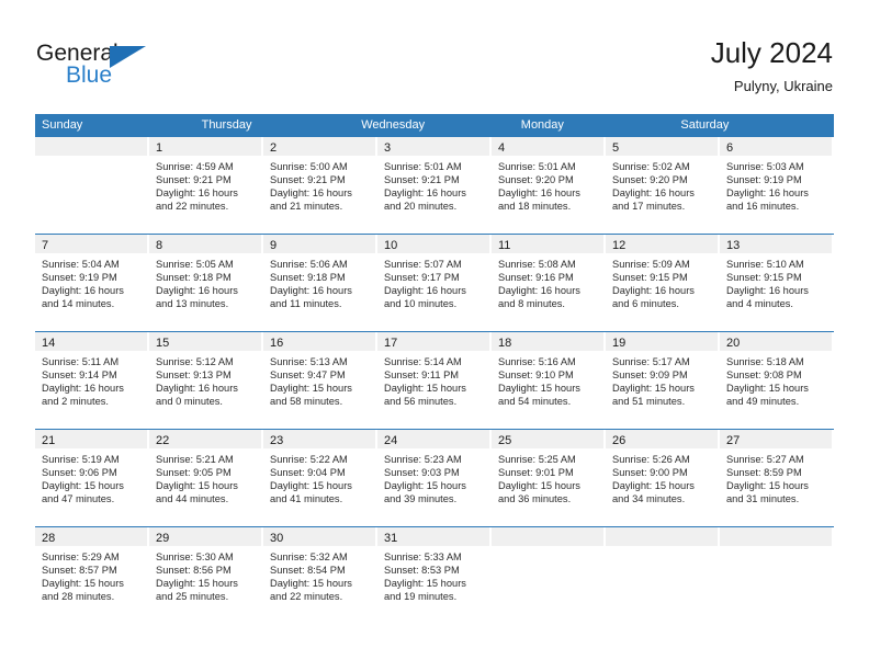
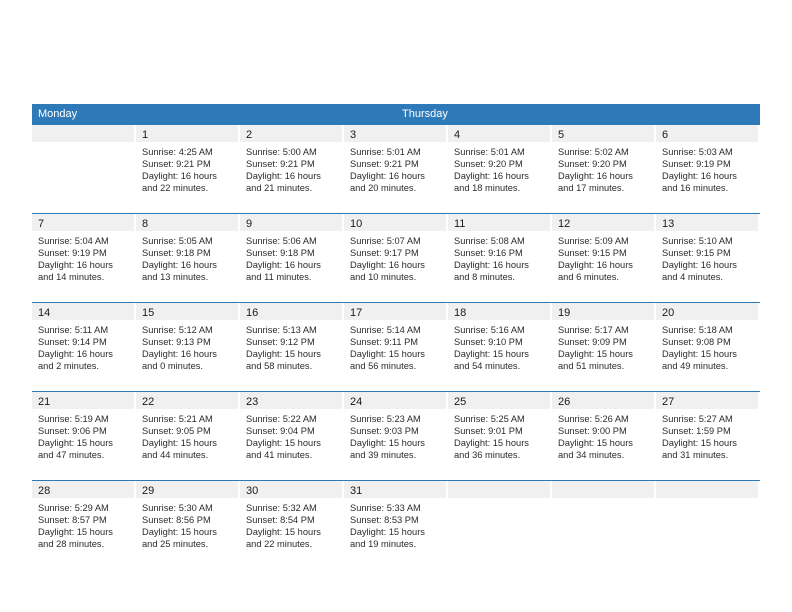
- General
- Blue
- July 2024
- Pulyny, Ukraine
- Sunday
- Thursday
+ Monday
- Wednesday
- Monday
+ Thursday
- Saturday
  1
- Sunrise: 4:59 AM
+ Sunrise: 4:25 AM
  Sunset: 9:21 PM
  Daylight: 16 hours
  and 22 minutes.
  2
  Sunrise: 5:00 AM
  Sunset: 9:21 PM
  Daylight: 16 hours
  and 21 minutes.
  3
  Sunrise: 5:01 AM
  Sunset: 9:21 PM
  Daylight: 16 hours
  and 20 minutes.
  4
  Sunrise: 5:01 AM
  Sunset: 9:20 PM
  Daylight: 16 hours
  and 18 minutes.
  5
  Sunrise: 5:02 AM
  Sunset: 9:20 PM
  Daylight: 16 hours
  and 17 minutes.
  6
  Sunrise: 5:03 AM
  Sunset: 9:19 PM
  Daylight: 16 hours
  and 16 minutes.
  7
  Sunrise: 5:04 AM
  Sunset: 9:19 PM
  Daylight: 16 hours
  and 14 minutes.
  8
  Sunrise: 5:05 AM
  Sunset: 9:18 PM
  Daylight: 16 hours
  and 13 minutes.
  9
  Sunrise: 5:06 AM
  Sunset: 9:18 PM
  Daylight: 16 hours
  and 11 minutes.
  10
  Sunrise: 5:07 AM
  Sunset: 9:17 PM
  Daylight: 16 hours
  and 10 minutes.
  11
  Sunrise: 5:08 AM
  Sunset: 9:16 PM
  Daylight: 16 hours
  and 8 minutes.
  12
  Sunrise: 5:09 AM
  Sunset: 9:15 PM
  Daylight: 16 hours
  and 6 minutes.
  13
  Sunrise: 5:10 AM
  Sunset: 9:15 PM
  Daylight: 16 hours
  and 4 minutes.
  14
  Sunrise: 5:11 AM
  Sunset: 9:14 PM
  Daylight: 16 hours
  and 2 minutes.
  15
  Sunrise: 5:12 AM
  Sunset: 9:13 PM
  Daylight: 16 hours
  and 0 minutes.
  16
  Sunrise: 5:13 AM
- Sunset: 9:47 PM
+ Sunset: 9:12 PM
  Daylight: 15 hours
  and 58 minutes.
  17
  Sunrise: 5:14 AM
  Sunset: 9:11 PM
  Daylight: 15 hours
  and 56 minutes.
  18
  Sunrise: 5:16 AM
  Sunset: 9:10 PM
  Daylight: 15 hours
  and 54 minutes.
  19
  Sunrise: 5:17 AM
  Sunset: 9:09 PM
  Daylight: 15 hours
  and 51 minutes.
  20
  Sunrise: 5:18 AM
  Sunset: 9:08 PM
  Daylight: 15 hours
  and 49 minutes.
  21
  Sunrise: 5:19 AM
  Sunset: 9:06 PM
  Daylight: 15 hours
  and 47 minutes.
  22
  Sunrise: 5:21 AM
  Sunset: 9:05 PM
  Daylight: 15 hours
  and 44 minutes.
  23
  Sunrise: 5:22 AM
  Sunset: 9:04 PM
  Daylight: 15 hours
  and 41 minutes.
  24
  Sunrise: 5:23 AM
  Sunset: 9:03 PM
  Daylight: 15 hours
  and 39 minutes.
  25
  Sunrise: 5:25 AM
  Sunset: 9:01 PM
  Daylight: 15 hours
  and 36 minutes.
  26
  Sunrise: 5:26 AM
  Sunset: 9:00 PM
  Daylight: 15 hours
  and 34 minutes.
  27
  Sunrise: 5:27 AM
- Sunset: 8:59 PM
+ Sunset: 1:59 PM
  Daylight: 15 hours
  and 31 minutes.
  28
  Sunrise: 5:29 AM
  Sunset: 8:57 PM
  Daylight: 15 hours
  and 28 minutes.
  29
  Sunrise: 5:30 AM
  Sunset: 8:56 PM
  Daylight: 15 hours
  and 25 minutes.
  30
  Sunrise: 5:32 AM
  Sunset: 8:54 PM
  Daylight: 15 hours
  and 22 minutes.
  31
  Sunrise: 5:33 AM
  Sunset: 8:53 PM
  Daylight: 15 hours
  and 19 minutes.
